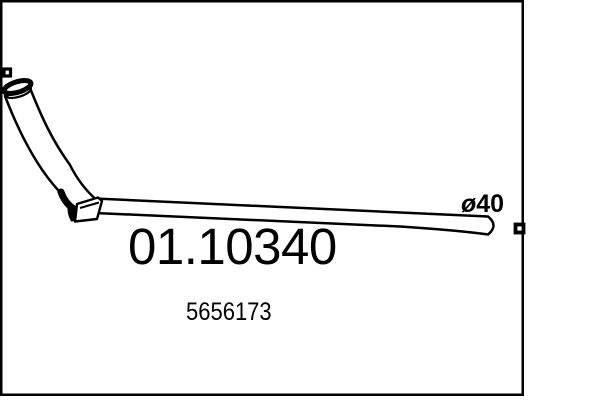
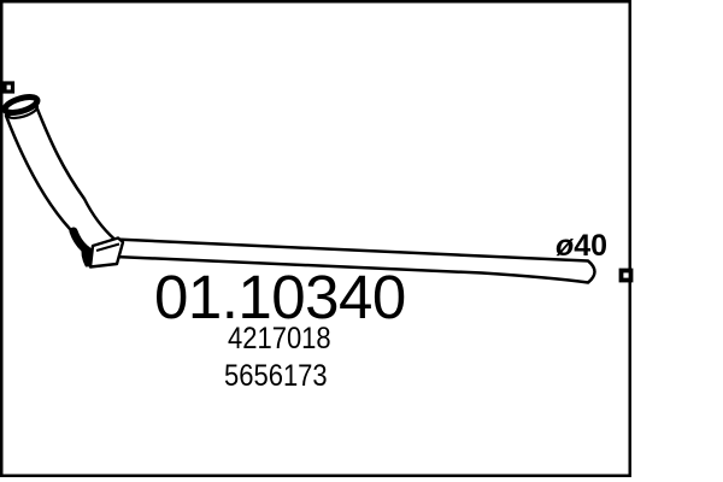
  ø40
  01.10340
+ 4217018
  5656173
